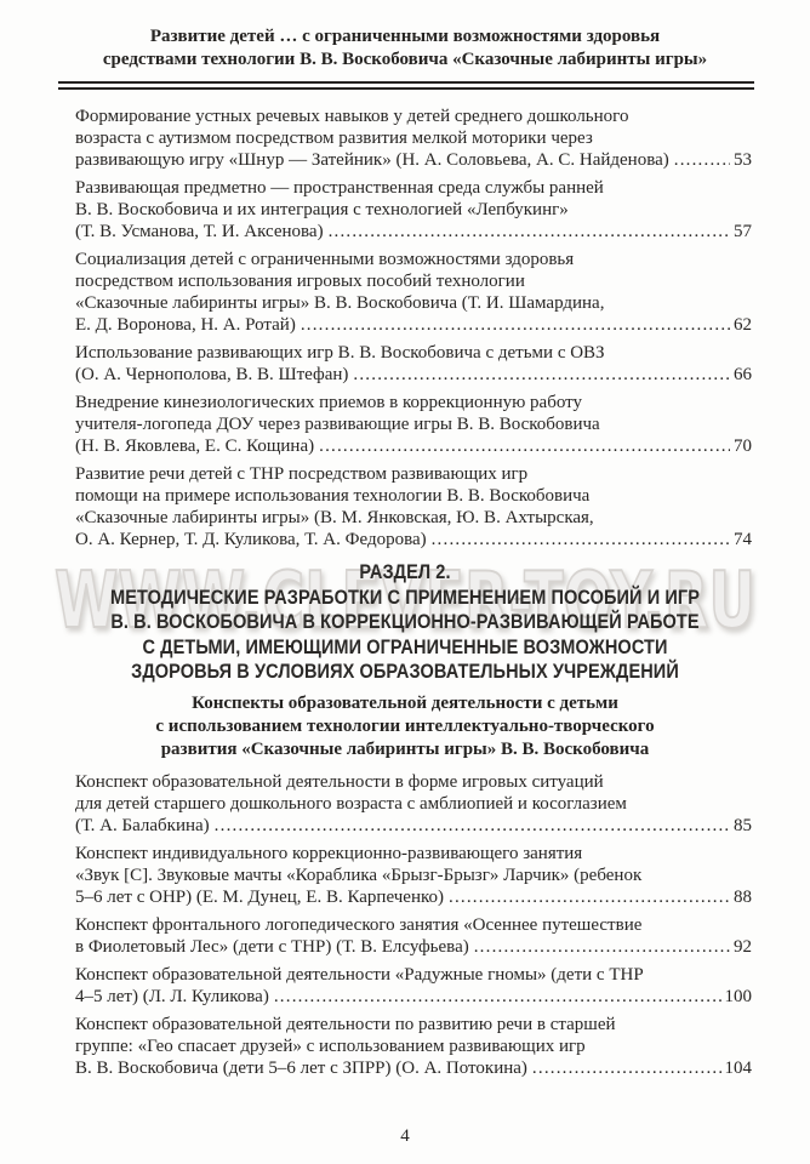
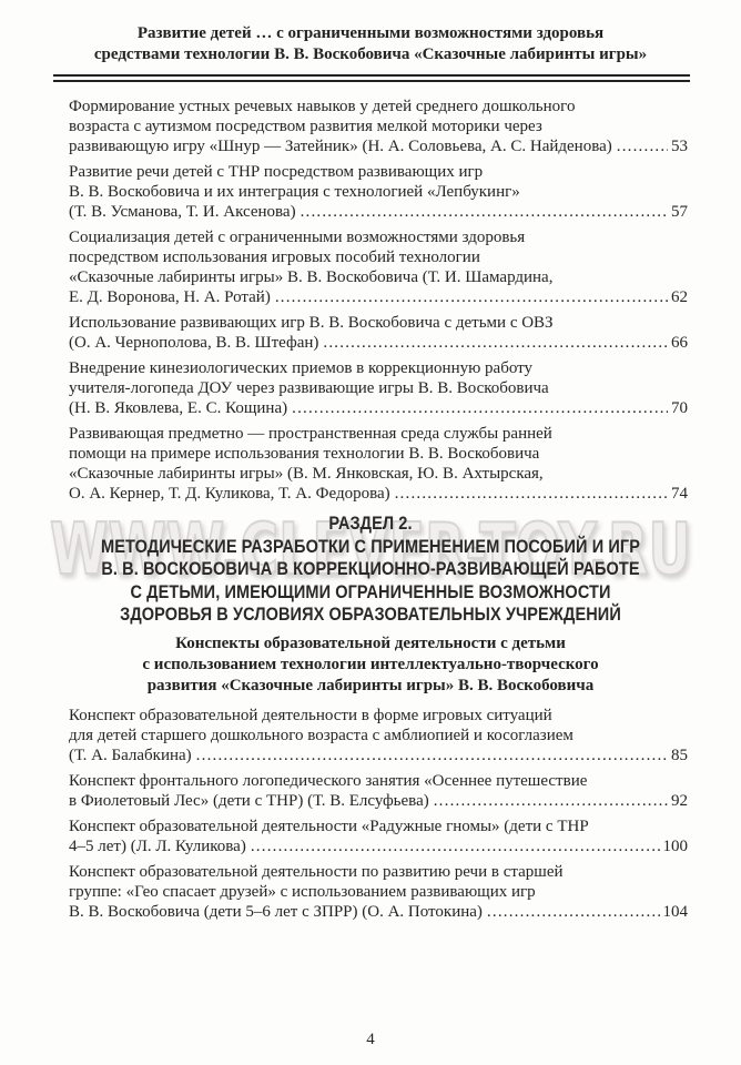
  Развитие детей … с ограниченными возможностями здоровья
  средствами технологии В. В. Воскобовича «Сказочные лабиринты игры»
  Формирование устных речевых навыков у детей среднего дошкольного
  возраста с аутизмом посредством развития мелкой моторики через
  развивающую игру «Шнур — Затейник» (Н. А. Соловьева, А. С. Найденова)
  53
- Развивающая предметно — пространственная среда службы ранней
+ Развитие речи детей с ТНР посредством развивающих игр
  В. В. Воскобовича и их интеграция с технологией «Лепбукинг»
  (Т. В. Усманова, Т. И. Аксенова)
  57
  Социализация детей с ограниченными возможностями здоровья
  посредством использования игровых пособий технологии
  «Сказочные лабиринты игры» В. В. Воскобовича (Т. И. Шамардина,
  Е. Д. Воронова, Н. А. Ротай)
  62
  Использование развивающих игр В. В. Воскобовича с детьми с ОВЗ
  (О. А. Чернополова, В. В. Штефан)
  66
  Внедрение кинезиологических приемов в коррекционную работу
  учителя-логопеда ДОУ через развивающие игры В. В. Воскобовича
  (Н. В. Яковлева, Е. С. Кощина)
  70
- Развитие речи детей с ТНР посредством развивающих игр
+ Развивающая предметно — пространственная среда службы ранней
  помощи на примере использования технологии В. В. Воскобовича
  «Сказочные лабиринты игры» (В. М. Янковская, Ю. В. Ахтырская,
  О. А. Кернер, Т. Д. Куликова, Т. А. Федорова)
  74
  WWW.CLEVER-TOY.RU
  РАЗДЕЛ 2.
  МЕТОДИЧЕСКИЕ РАЗРАБОТКИ С ПРИМЕНЕНИЕМ ПОСОБИЙ И ИГР
  В. В. ВОСКОБОВИЧА В КОРРЕКЦИОННО-РАЗВИВАЮЩЕЙ РАБОТЕ
  С ДЕТЬМИ, ИМЕЮЩИМИ ОГРАНИЧЕННЫЕ ВОЗМОЖНОСТИ
  ЗДОРОВЬЯ В УСЛОВИЯХ ОБРАЗОВАТЕЛЬНЫХ УЧРЕЖДЕНИЙ
  Конспекты образовательной деятельности с детьми
  с использованием технологии интеллектуально-творческого
  развития «Сказочные лабиринты игры» В. В. Воскобовича
  Конспект образовательной деятельности в форме игровых ситуаций
  для детей старшего дошкольного возраста с амблиопией и косоглазием
  (Т. А. Балабкина)
  85
- Конспект индивидуального коррекционно-развивающего занятия
- «Звук [С]. Звуковые мачты «Кораблика «Брызг-Брызг» Ларчик» (ребенок
- 5–6 лет с ОНР) (Е. М. Дунец, Е. В. Карпеченко)
- 88
  Конспект фронтального логопедического занятия «Осеннее путешествие
  в Фиолетовый Лес» (дети с ТНР) (Т. В. Елсуфьева)
  92
  Конспект образовательной деятельности «Радужные гномы» (дети с ТНР
  4–5 лет) (Л. Л. Куликова)
  100
  Конспект образовательной деятельности по развитию речи в старшей
  группе: «Гео спасает друзей» с использованием развивающих игр
  В. В. Воскобовича (дети 5–6 лет с ЗПРР) (О. А. Потокина)
  104
  4
